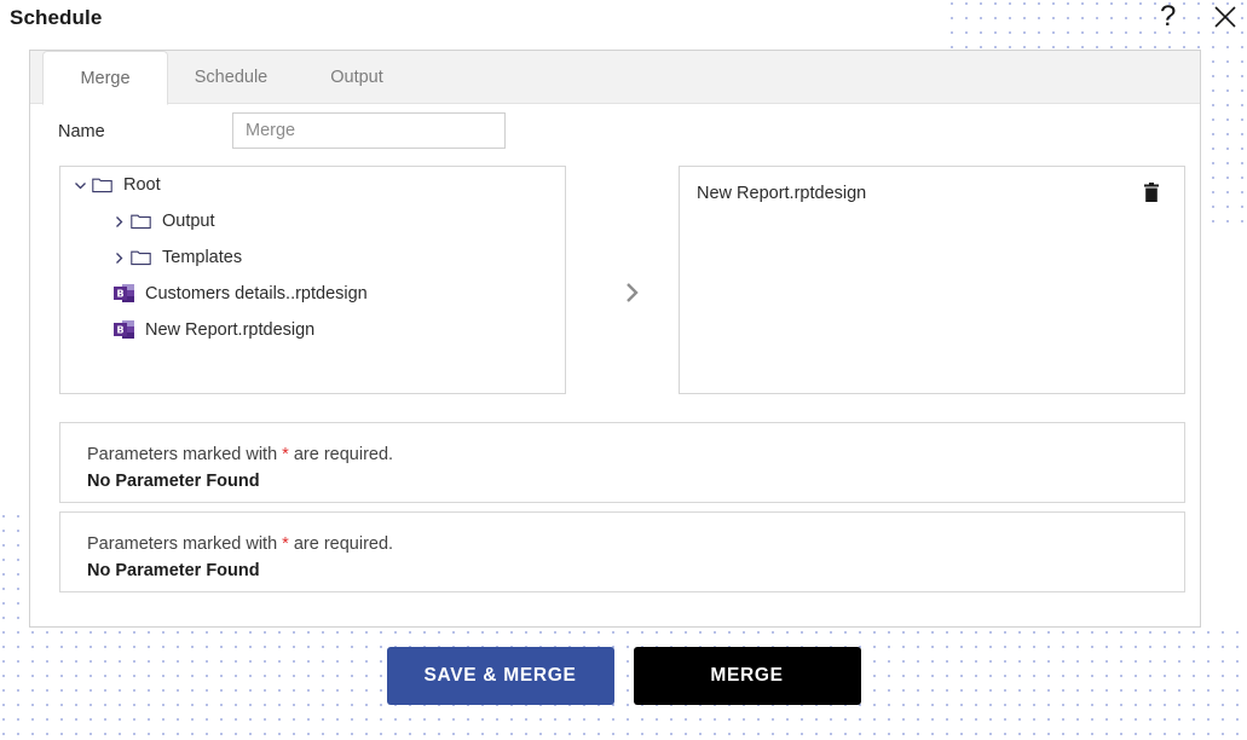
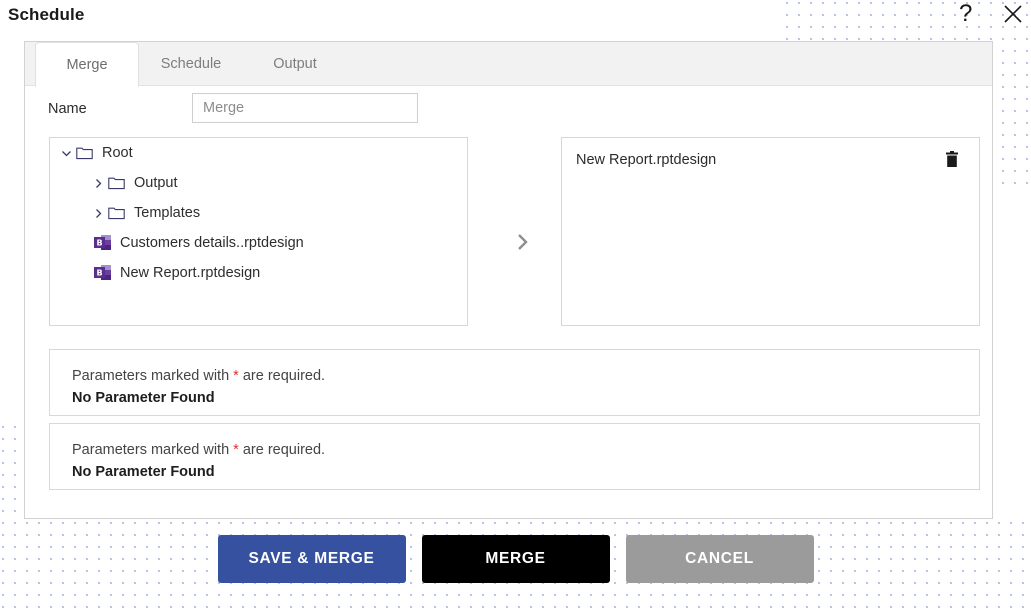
  Schedule
  ?
  Merge
  Schedule
  Output
  Name
  Merge
  Root
  Output
  Templates
  B
  Customers details..rptdesign
  B
  New Report.rptdesign
  New Report.rptdesign
  Parameters marked with * are required.
  No Parameter Found
  Parameters marked with * are required.
  No Parameter Found
  SAVE & MERGE
  MERGE
+ CANCEL
